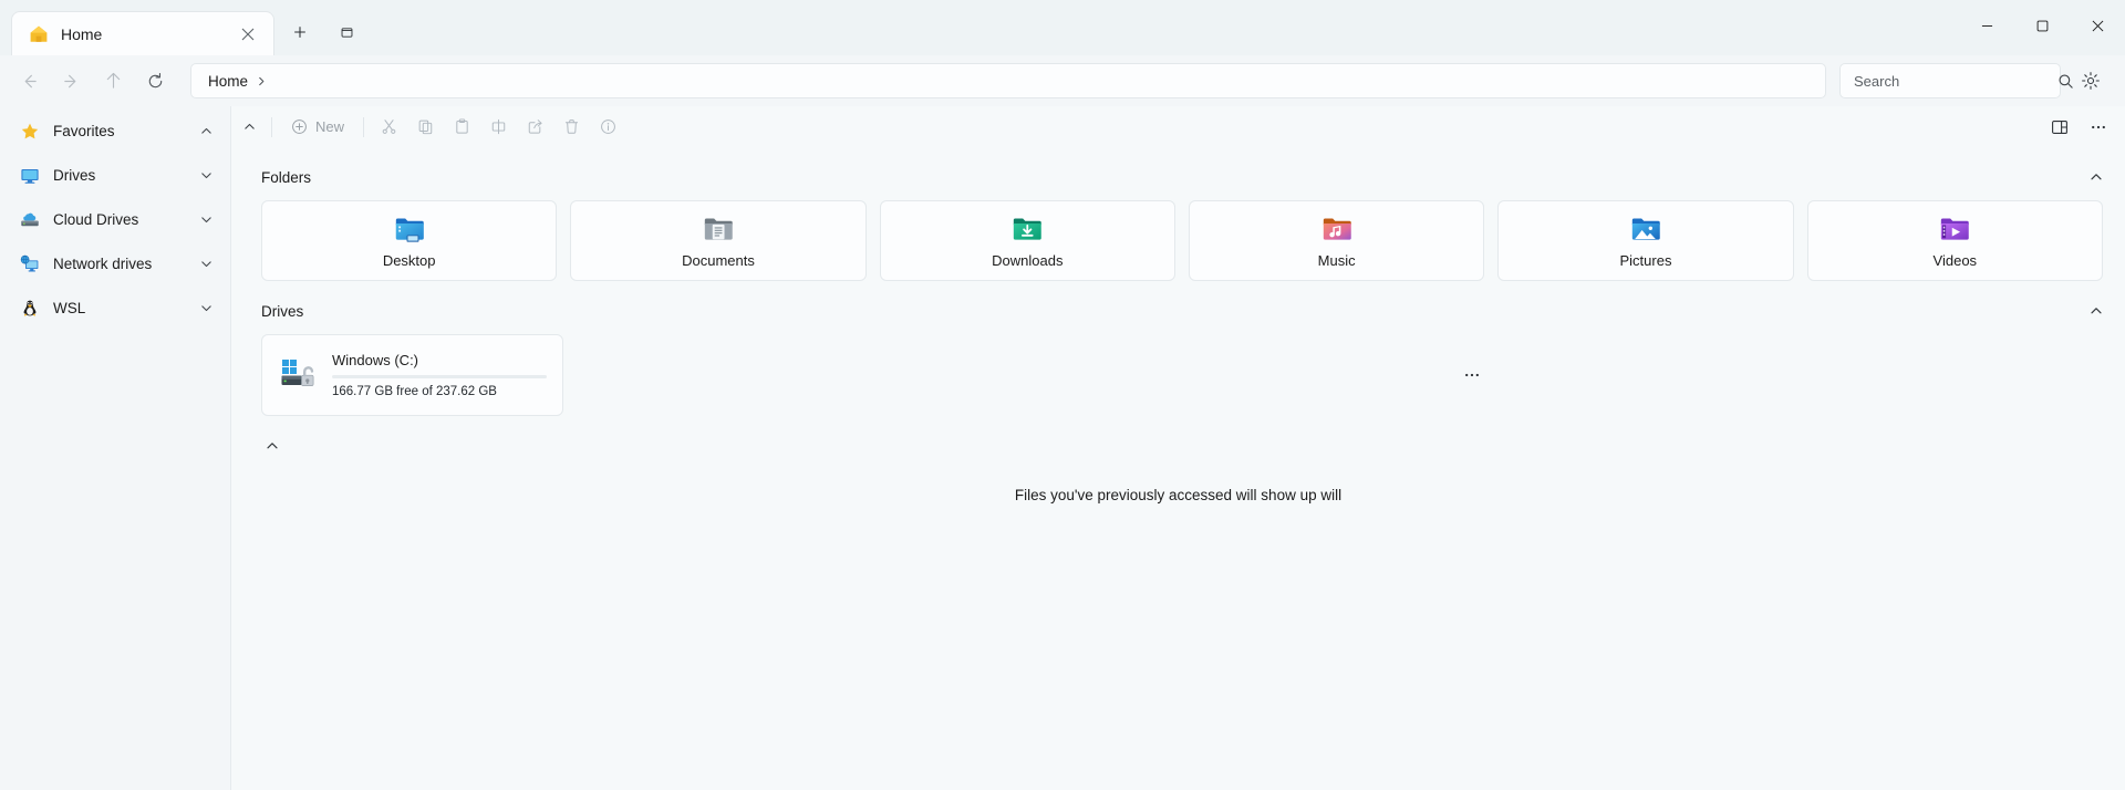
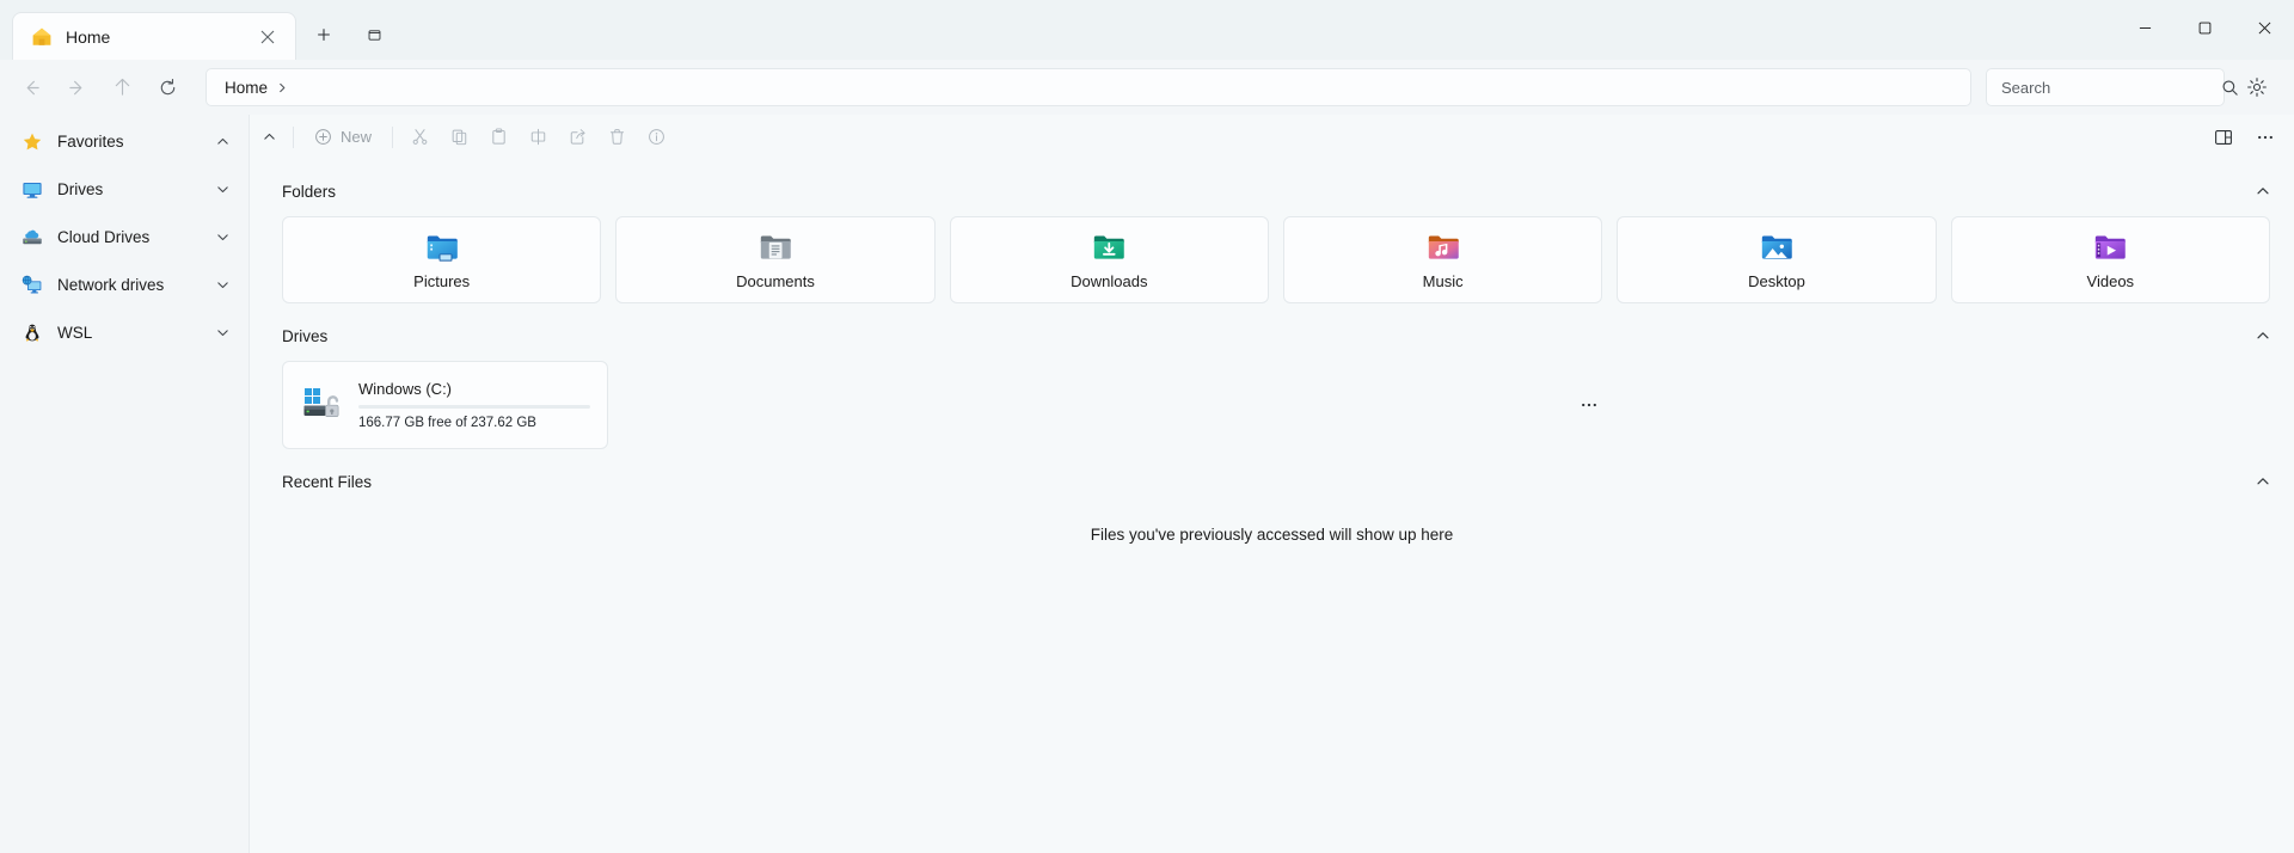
  Home
  Home
  Search
  Favorites
  Drives
  Cloud Drives
  Network drives
  WSL
  New
  Folders
- Desktop
+ Pictures
  Documents
  Downloads
  Music
- Pictures
+ Desktop
  Videos
  Drives
  Windows (C:)
  166.77 GB free of 237.62 GB
+ Recent Files
- Files you've previously accessed will show up will
+ Files you've previously accessed will show up here
